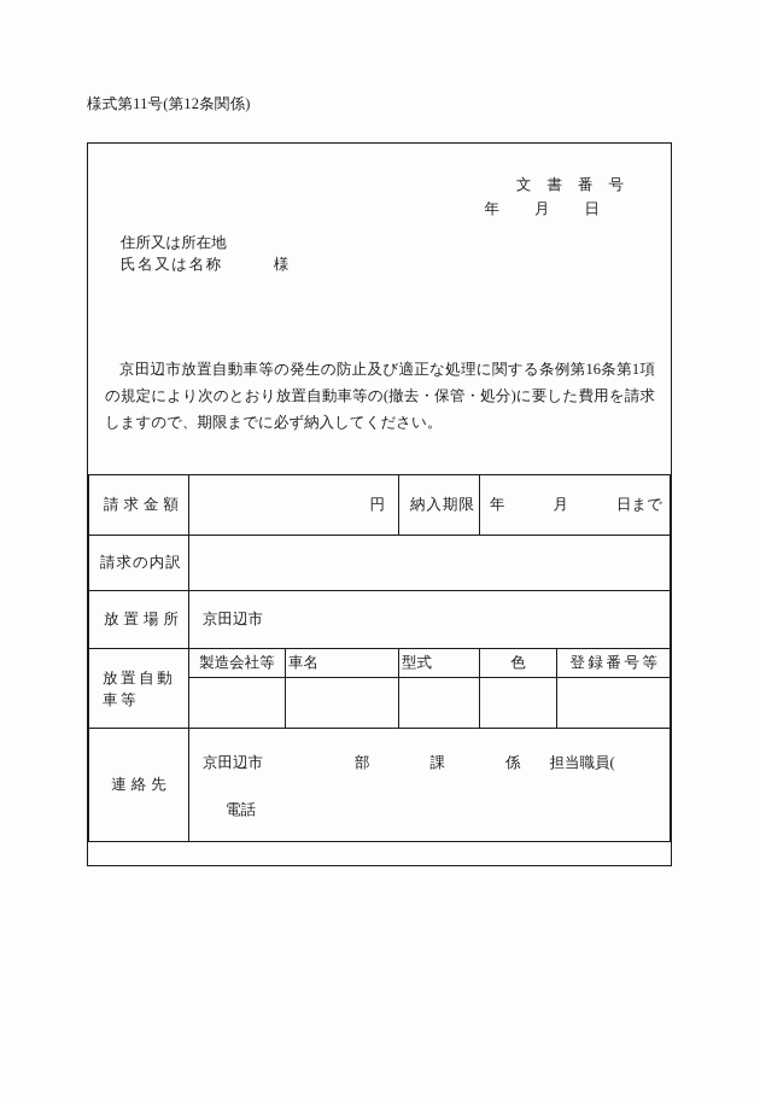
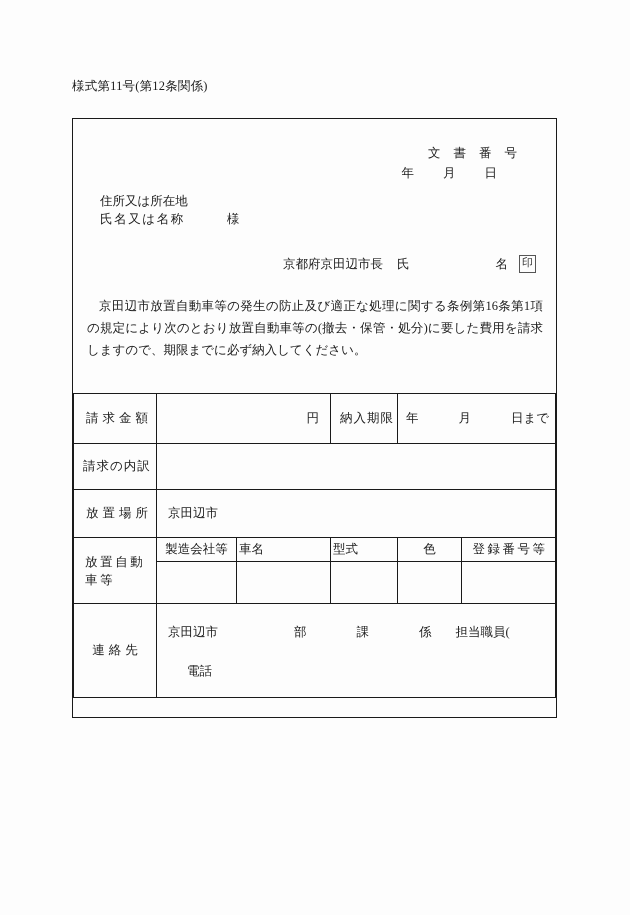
  様式第11号(第12条関係)
  文書番号
  年月日
  住所又は所在地
  氏名又は名称 様
+ 京都府京田辺市長
+ 氏
+ 名
+ 印
  京田辺市放置自動車等の発生の防止及び適正な処理に関する条例第16条第1項の規定により次のとおり放置自動車等の(撤去・保管・処分)に要した費用を請求しますので、期限までに必ず納入してください。
  請求金額	円	納入期限	年 月 日まで
  請求の内訳
  放置場所	京田辺市
  放置自動車等	製造会社等	車名	型式	色	登録番号等
  連絡先	京田辺市 部 課 係 担当職員( 電話
